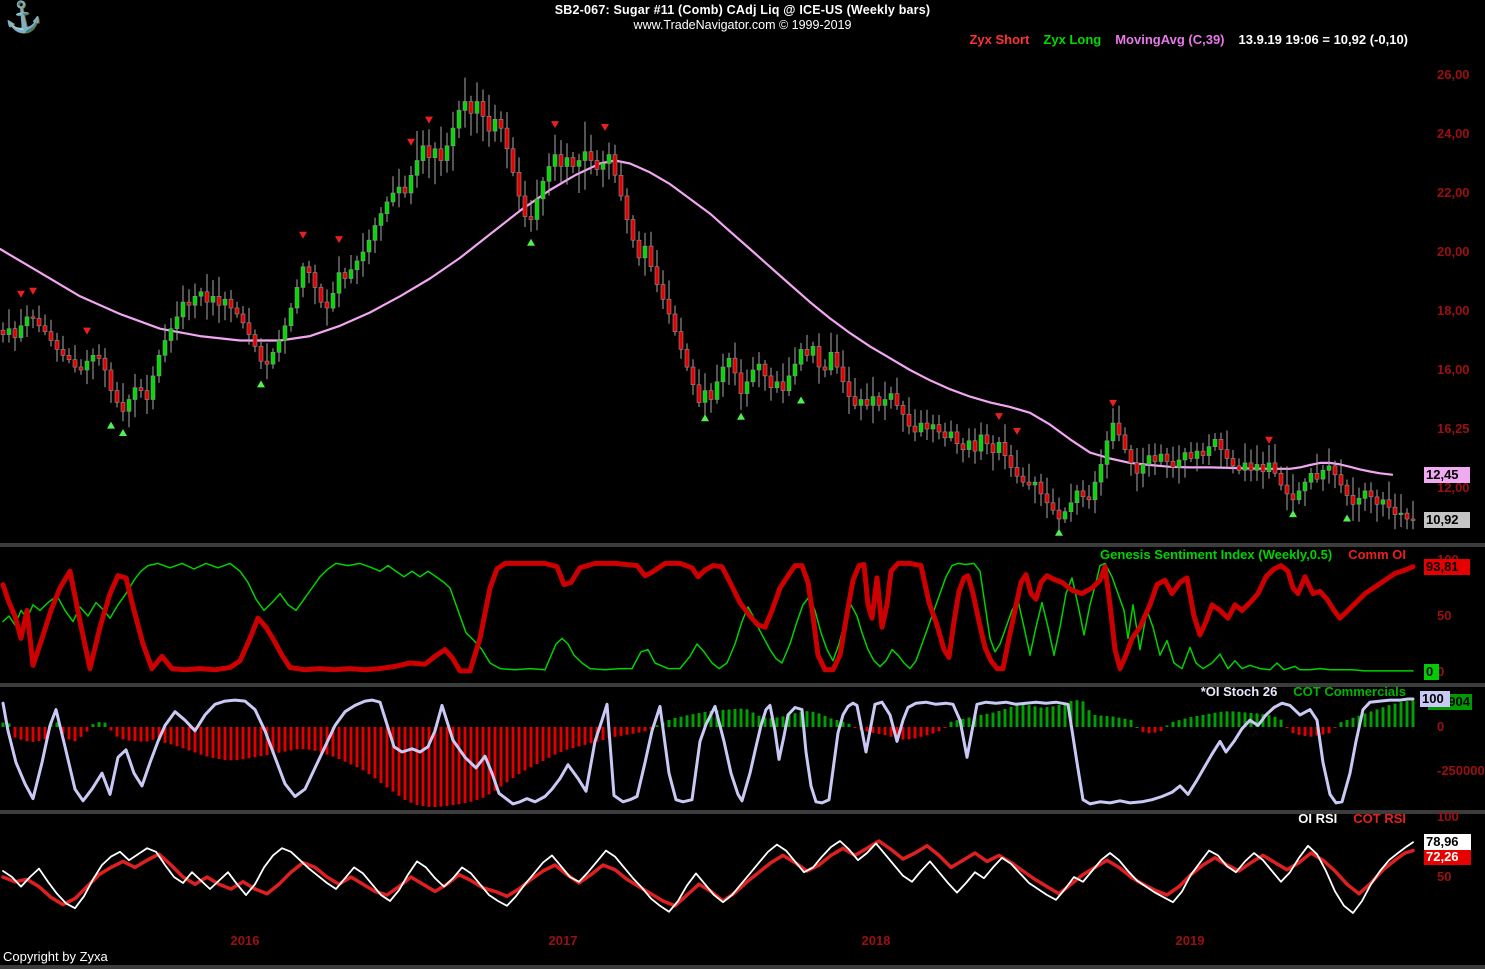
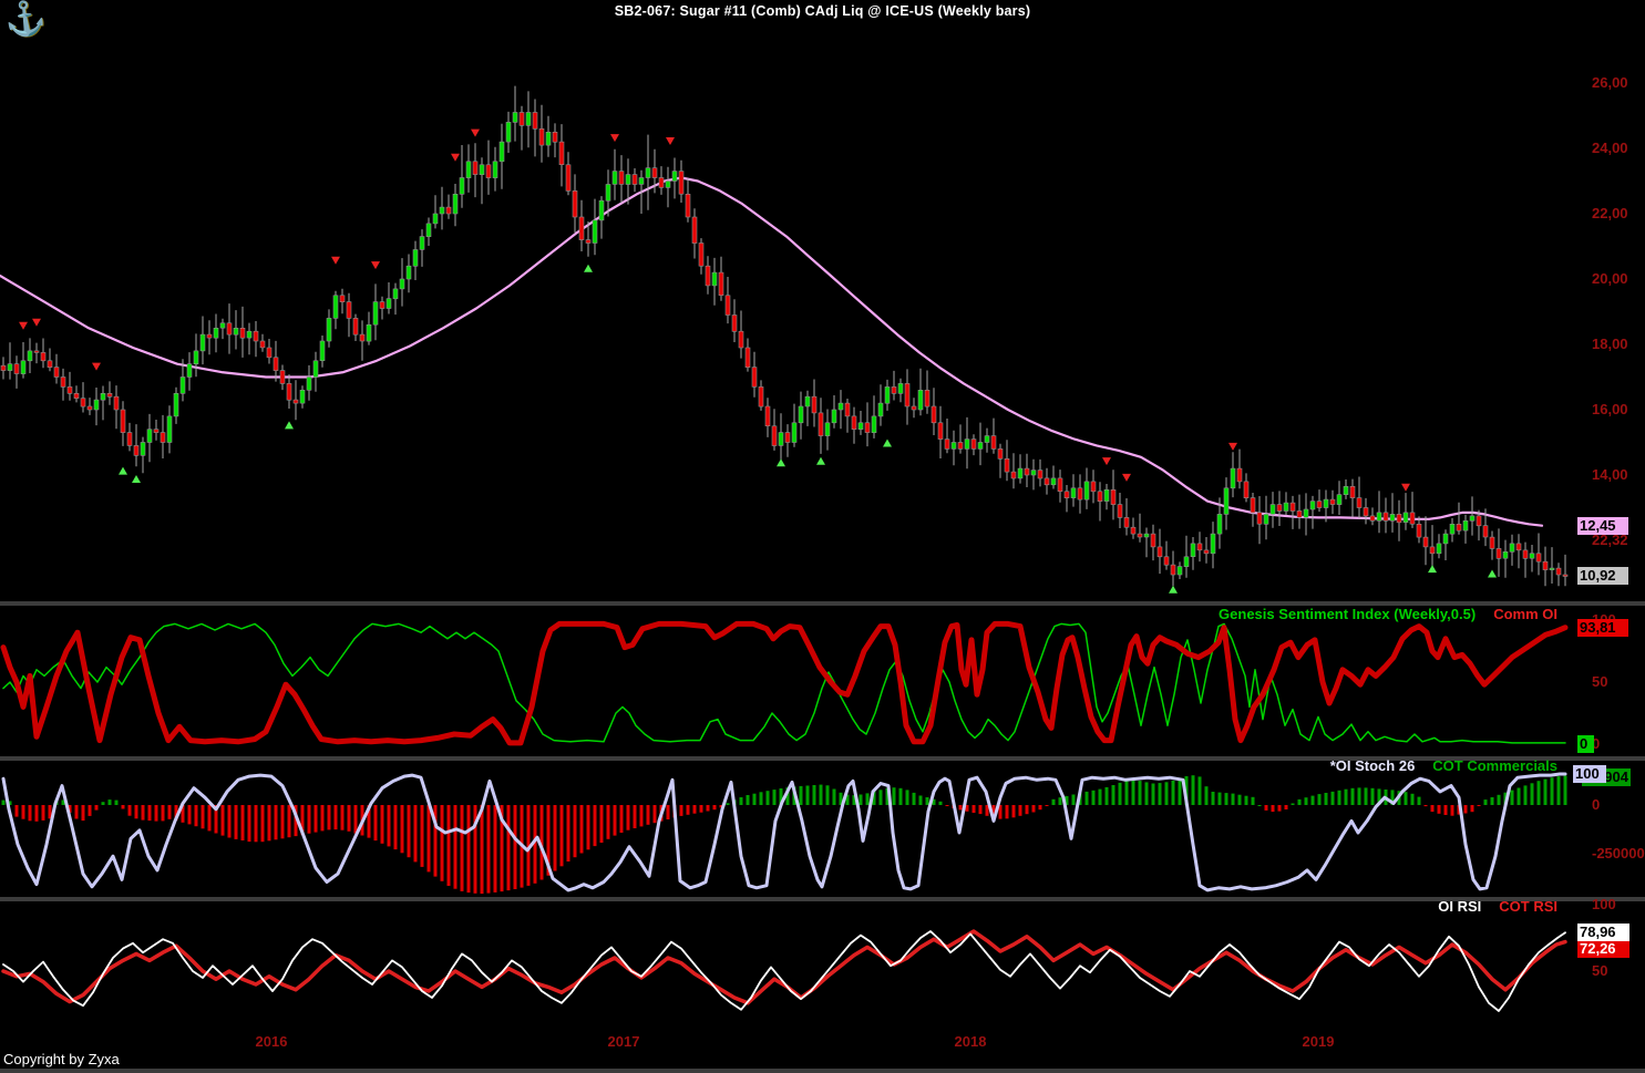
  SB2-067: Sugar #11 (Comb) CAdj Liq @ ICE-US (Weekly bars)
- www.TradeNavigator.com © 1999-2019
- Zyx Short
- Zyx Long
- MovingAvg (C,39)
- 13.9.19 19:06 = 10,92 (-0,10)
  26,00
  24,00
  22,00
  20,00
  18,00
  16,00
- 16,25
+ 14,00
- 12,00
+ 22,32
  50
  0
  0
  -250000
  100
  50
  2016
  2017
  2018
  2019
  12,45
  10,92
  93,81
  0
  904
  100
  78,96
  72,26
  Genesis Sentiment Index (Weekly,0.5)
  Comm OI
  *OI Stoch 26
  COT Commercials
  OI RSI
  COT RSI
  Copyright by Zyxa
